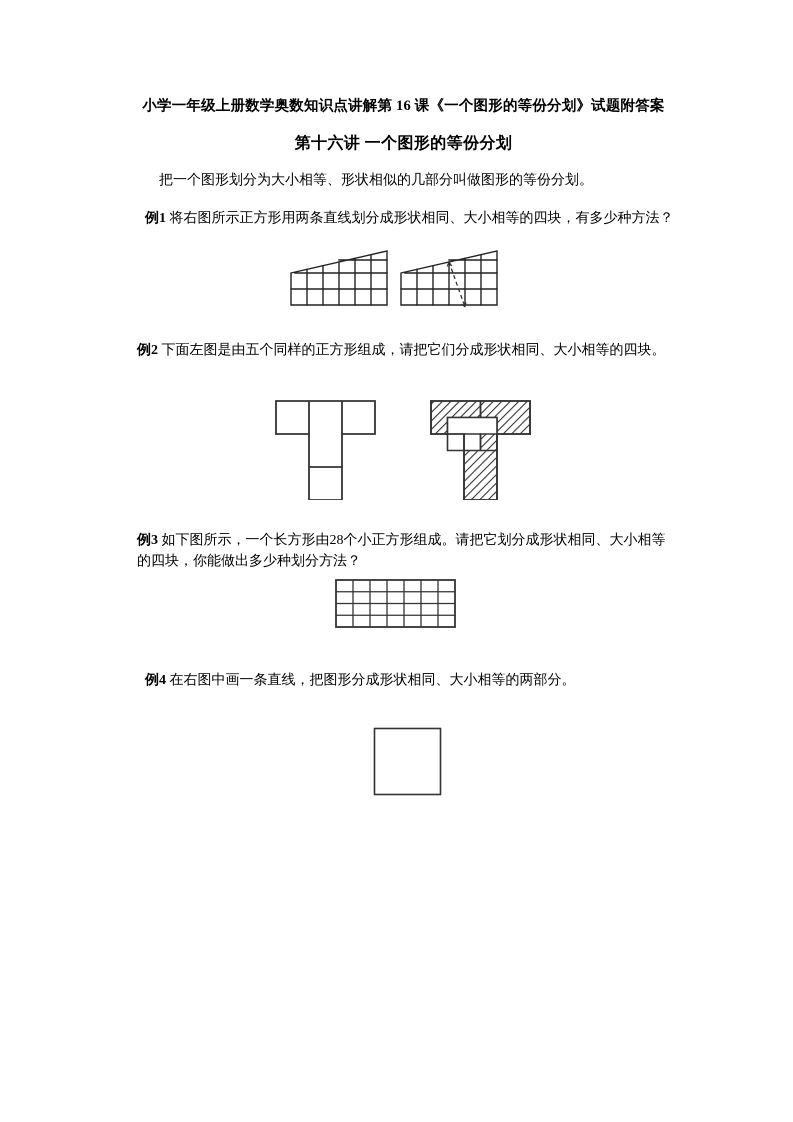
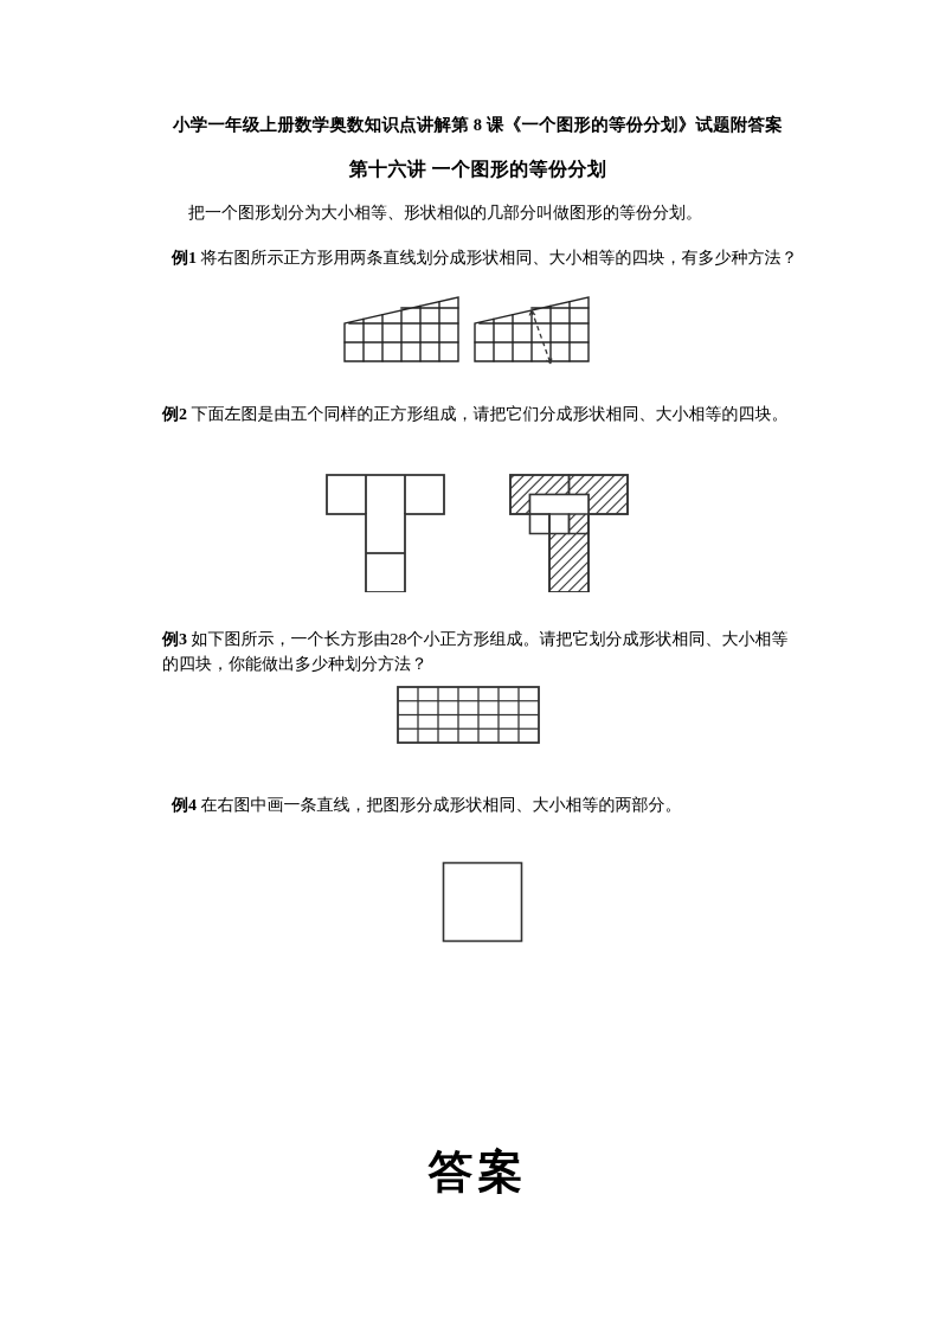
- 小学一年级上册数学奥数知识点讲解第 16 课《一个图形的等份分划》试题附答案
+ 小学一年级上册数学奥数知识点讲解第 8 课《一个图形的等份分划》试题附答案
  第十六讲 一个图形的等份分划
  把一个图形划分为大小相等、形状相似的几部分叫做图形的等份分划。
  例1 将右图所示正方形用两条直线划分成形状相同、大小相等的四块，有多少种方法？
  例2 下面左图是由五个同样的正方形组成，请把它们分成形状相同、大小相等的四块。
  例3 如下图所示，一个长方形由28个小正方形组成。请把它划分成形状相同、大小相等的四块，你能做出多少种划分方法？
  例4 在右图中画一条直线，把图形分成形状相同、大小相等的两部分。
+ 答案
